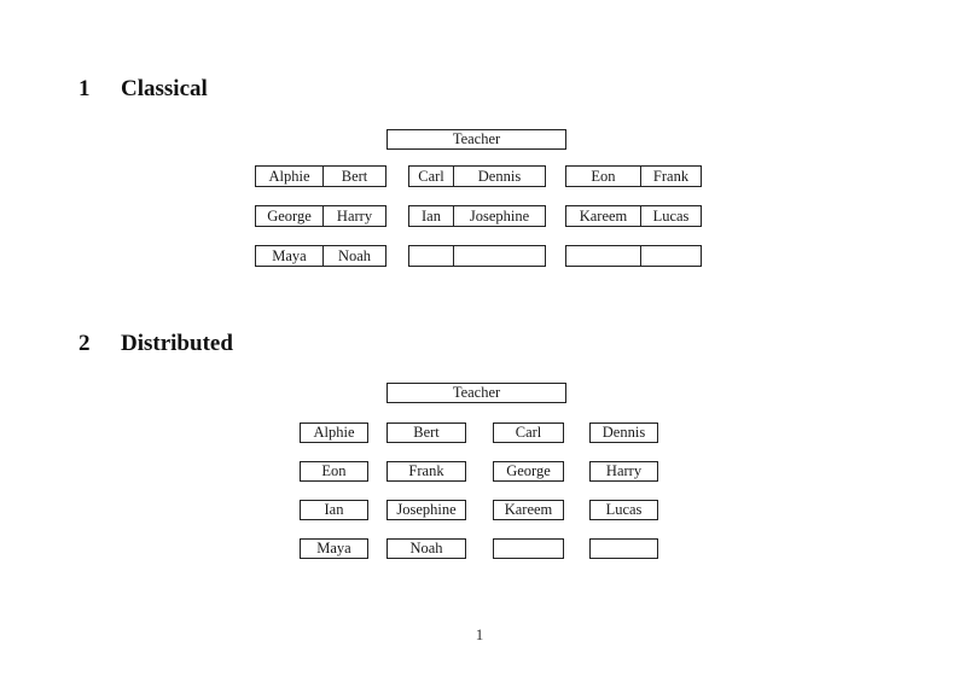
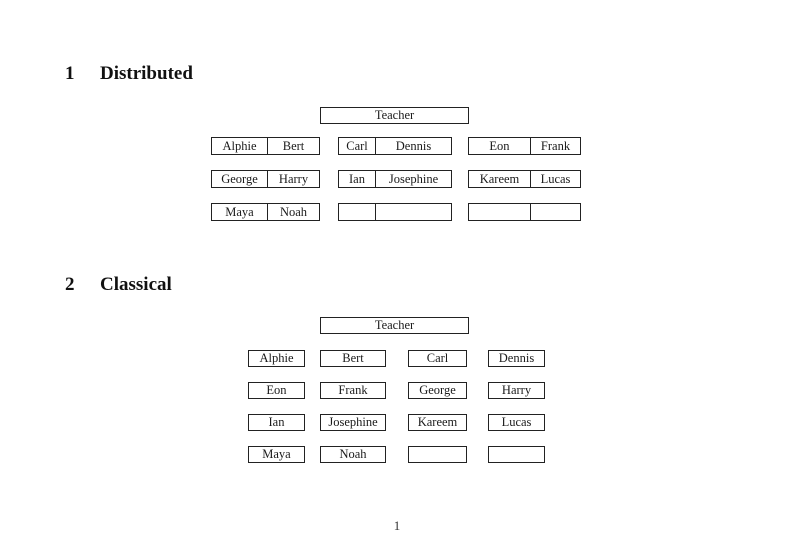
- 1 Classical
+ 1 Distributed
  Teacher
  Alphie
  Bert
  Carl
  Dennis
  Eon
  Frank
  George
  Harry
  Ian
  Josephine
  Kareem
  Lucas
  Maya
  Noah
- 2 Distributed
+ 2 Classical
  Teacher
  Alphie
  Bert
  Carl
  Dennis
  Eon
  Frank
  George
  Harry
  Ian
  Josephine
  Kareem
  Lucas
  Maya
  Noah
  1
